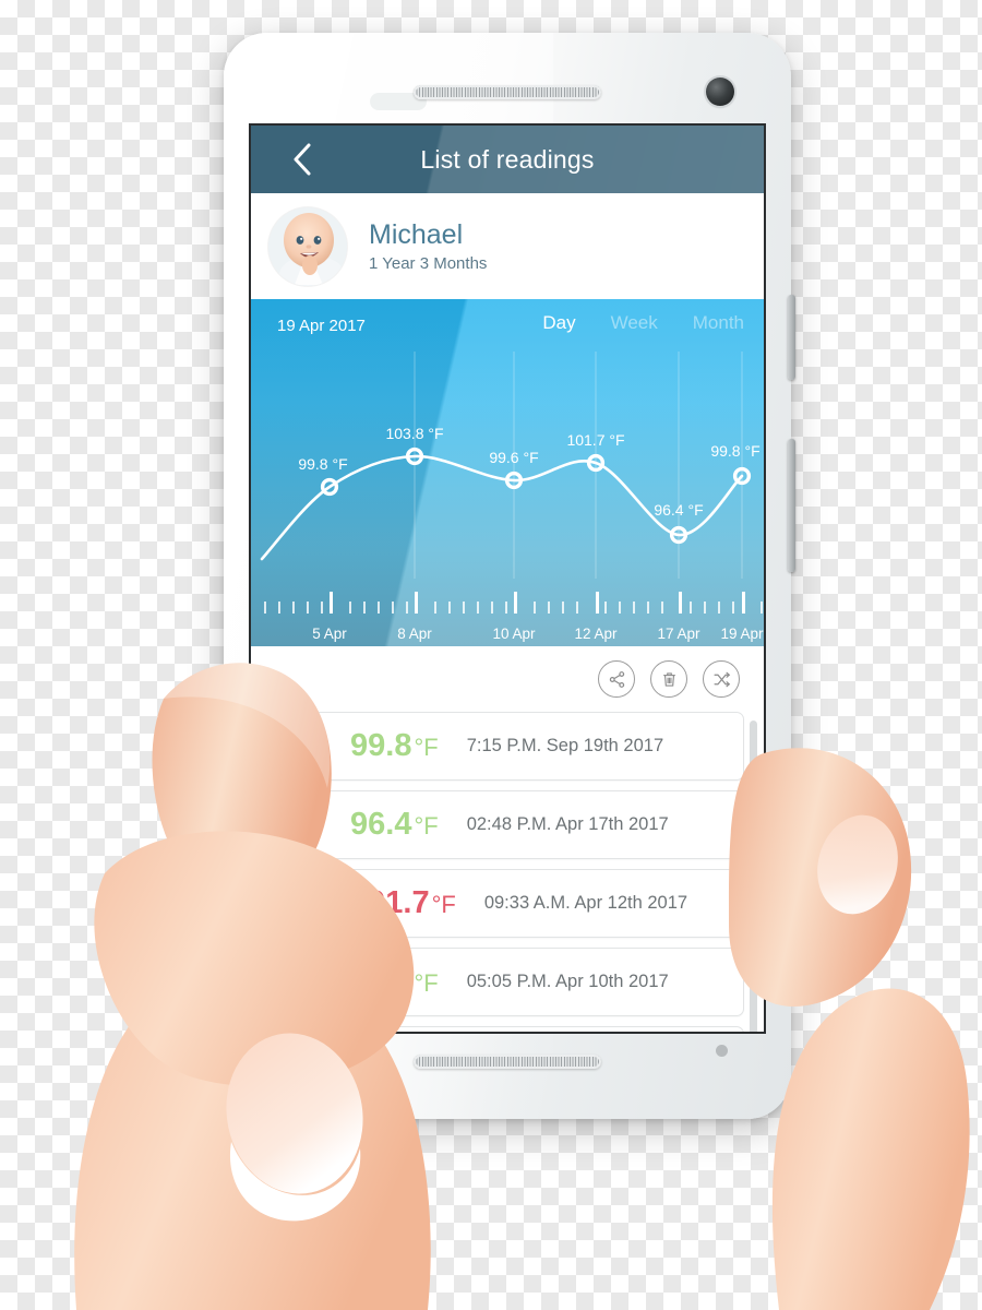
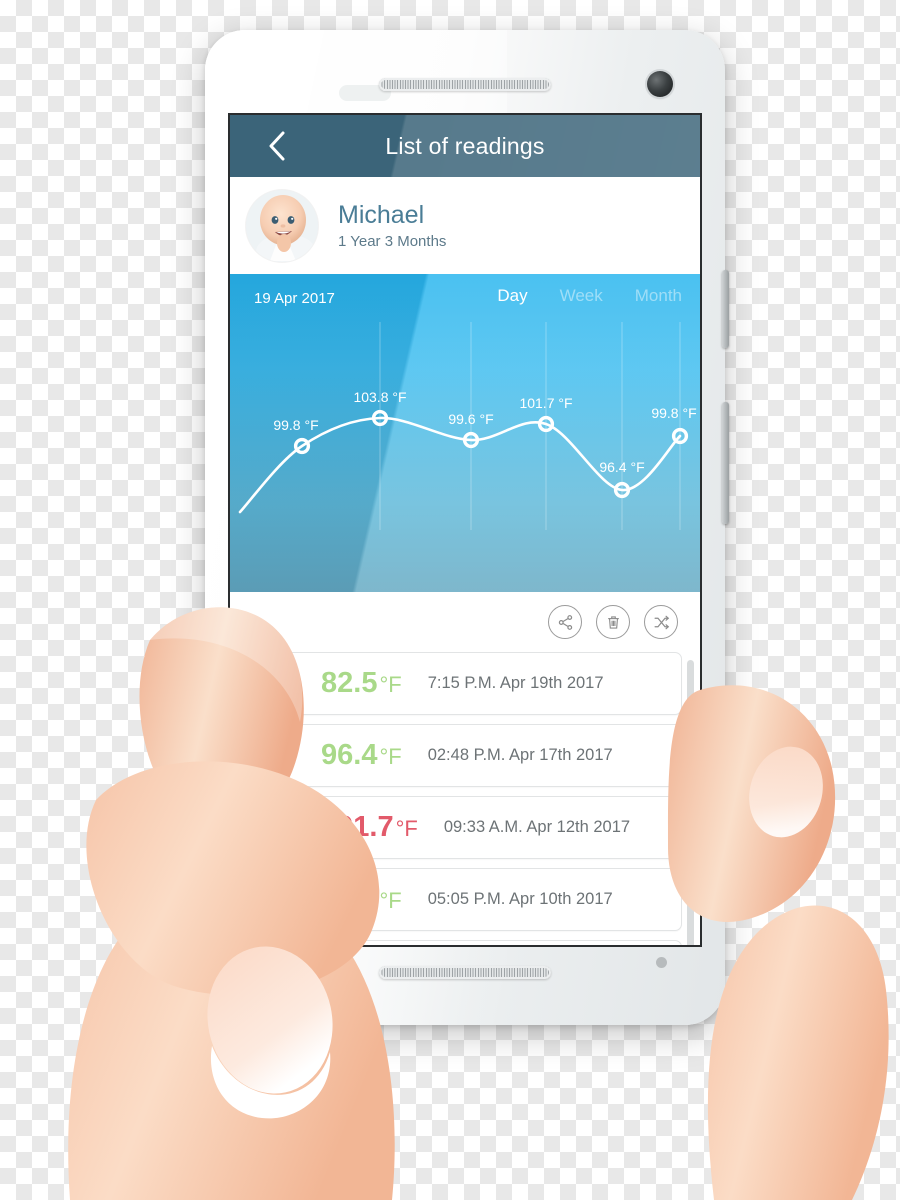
  List of readings
  Michael
  1 Year 3 Months
  19 Apr 2017
  Day
  Week
  Month
  99.8 °F
  103.8 °F
  99.6 °F
  101.7 °F
  96.4 °F
  99.8 °F
- 5 Apr
- 8 Apr
- 10 Apr
- 12 Apr
- 17 Apr
- 19 Apr
- 99.8°F
+ 82.5°F
- 7:15 P.M. Sep 19th 2017
+ 7:15 P.M. Apr 19th 2017
  96.4°F
  02:48 P.M. Apr 17th 2017
  1.7°F
  09:33 A.M. Apr 12th 2017
  05:05 P.M. Apr 10th 2017
